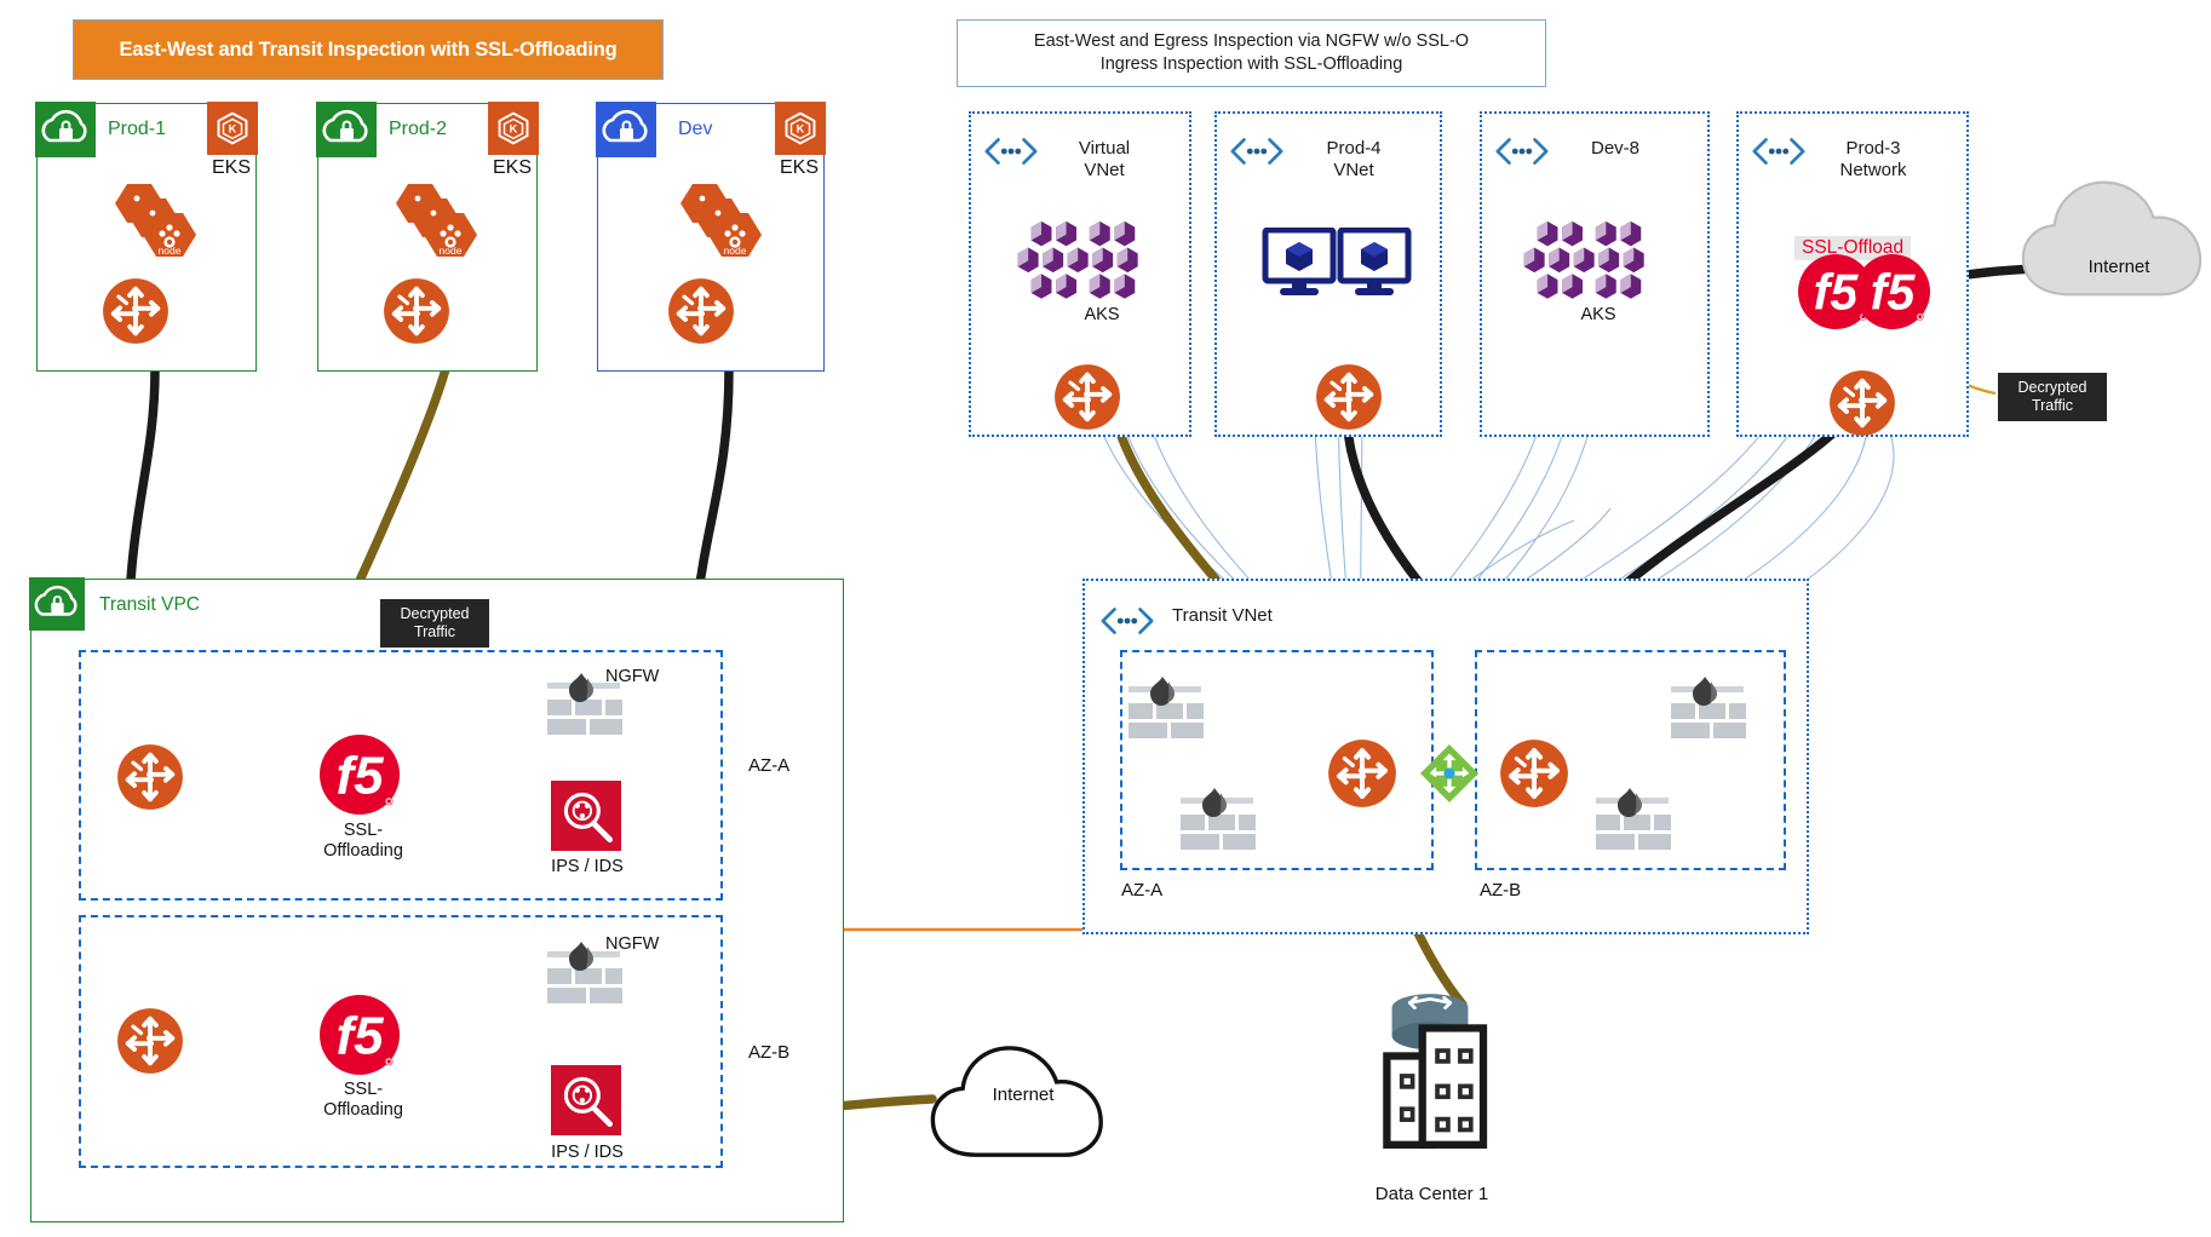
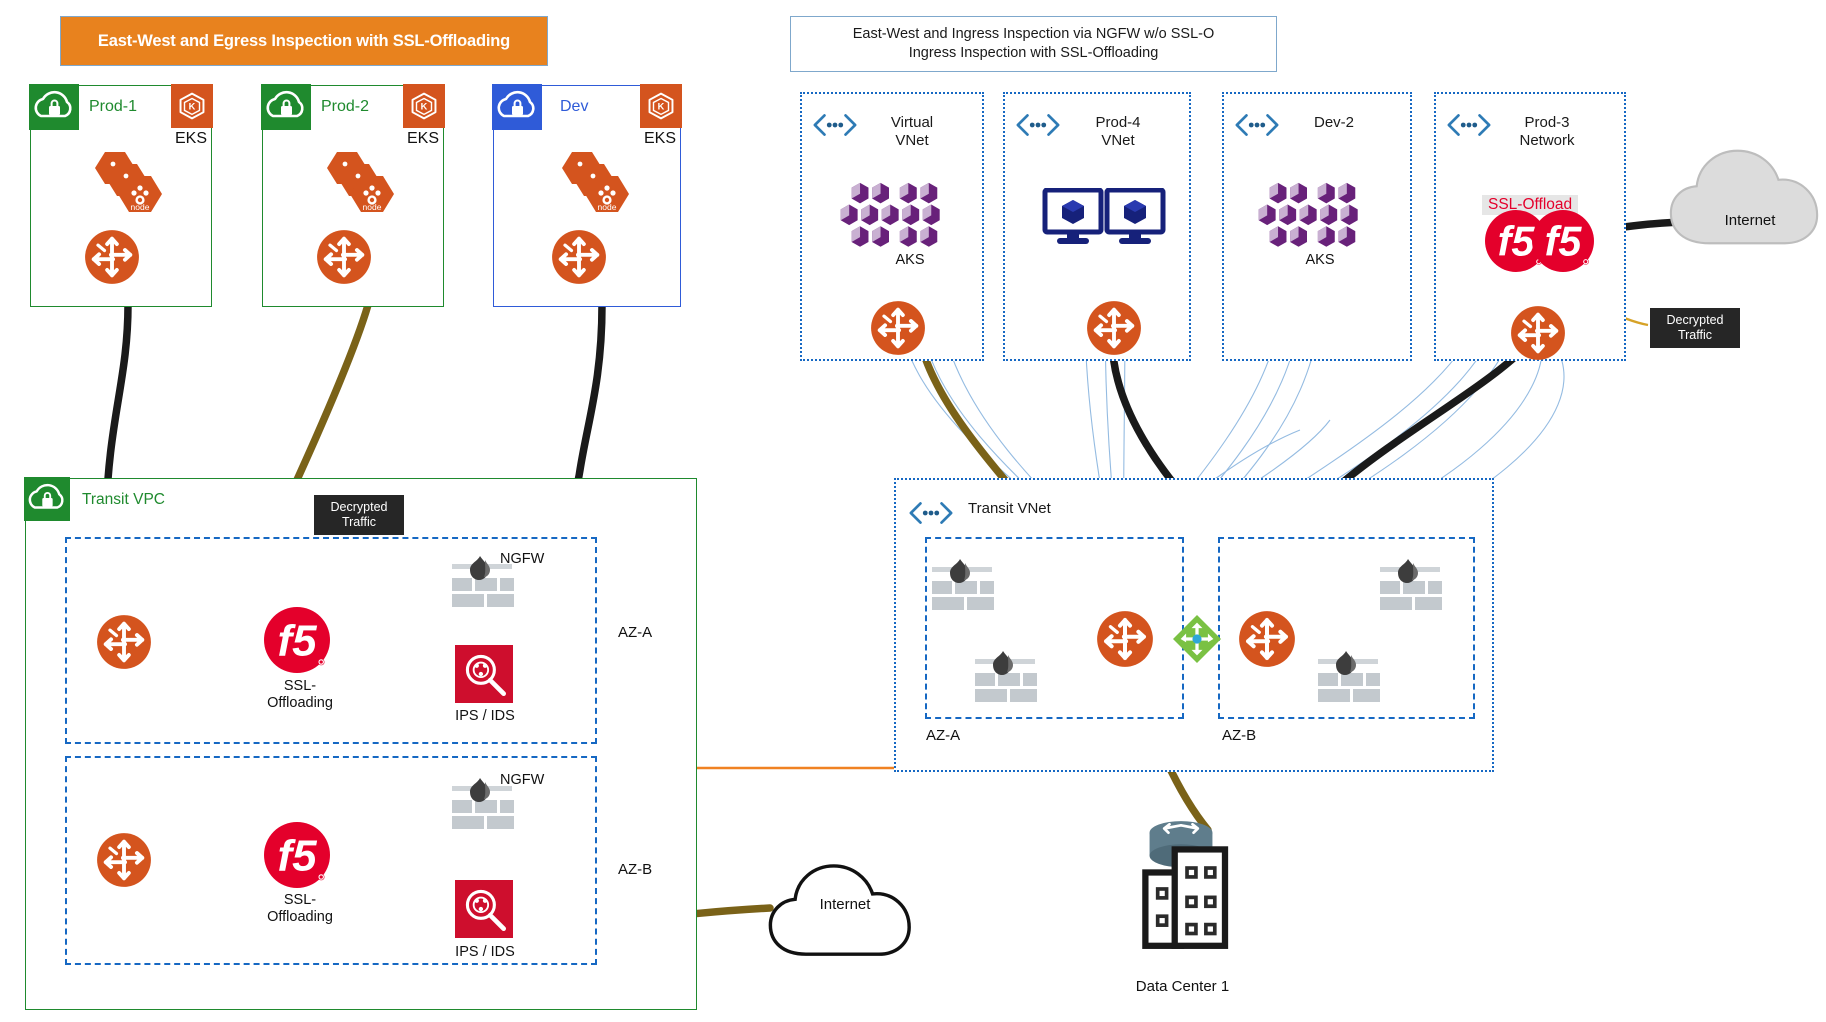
- East-West and Transit Inspection with SSL-Offloading
+ East-West and Egress Inspection with SSL-Offloading
- East-West and Egress Inspection via NGFW w/o SSL-O
+ East-West and Ingress Inspection via NGFW w/o SSL-O
  Ingress Inspection with SSL-Offloading
  Prod-1
  EKS
  Prod-2
  EKS
  Dev
  EKS
  Transit VPC
  AZ-A
  AZ-B
  SSL-
  Offloading
  NGFW
  IPS / IDS
  Decrypted
  Traffic
  SSL-
  Offloading
  NGFW
  IPS / IDS
  Internet
  Virtual
  VNet
  AKS
  Prod-4
  VNet
- Dev-8
+ Dev-2
  AKS
  Prod-3
  Network
  SSL-Offload
  Internet
  Decrypted
  Traffic
  Transit VNet
  AZ-A
  AZ-B
  Data Center 1
